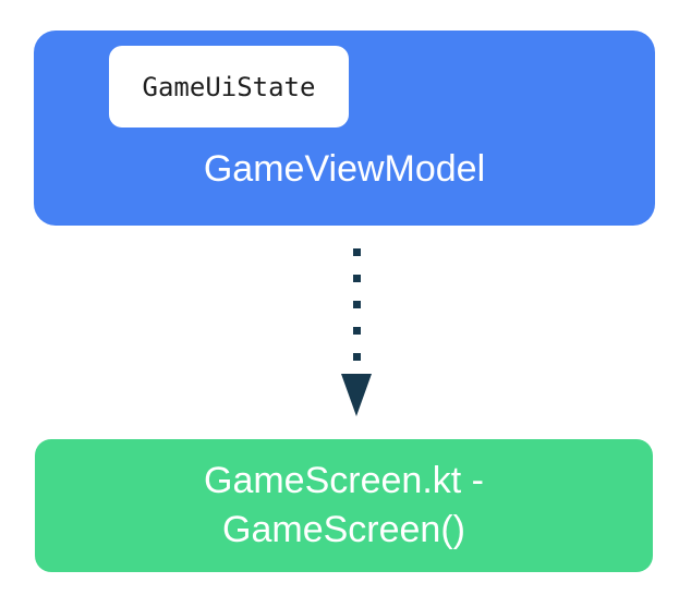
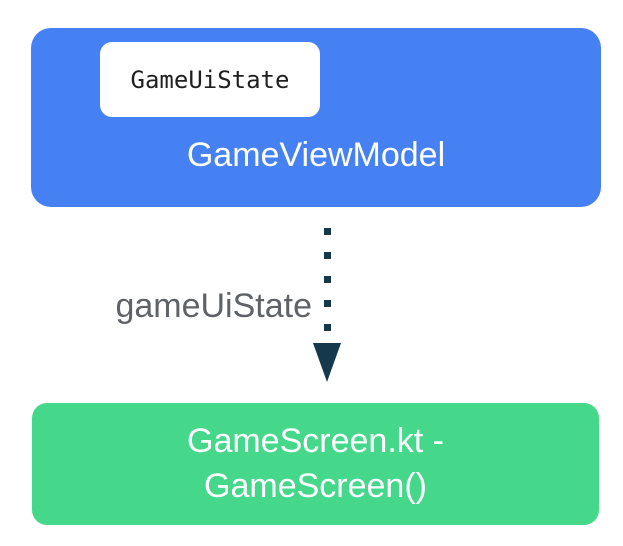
  GameUiState
  GameViewModel
+ gameUiState
  GameScreen.kt -
  GameScreen()
